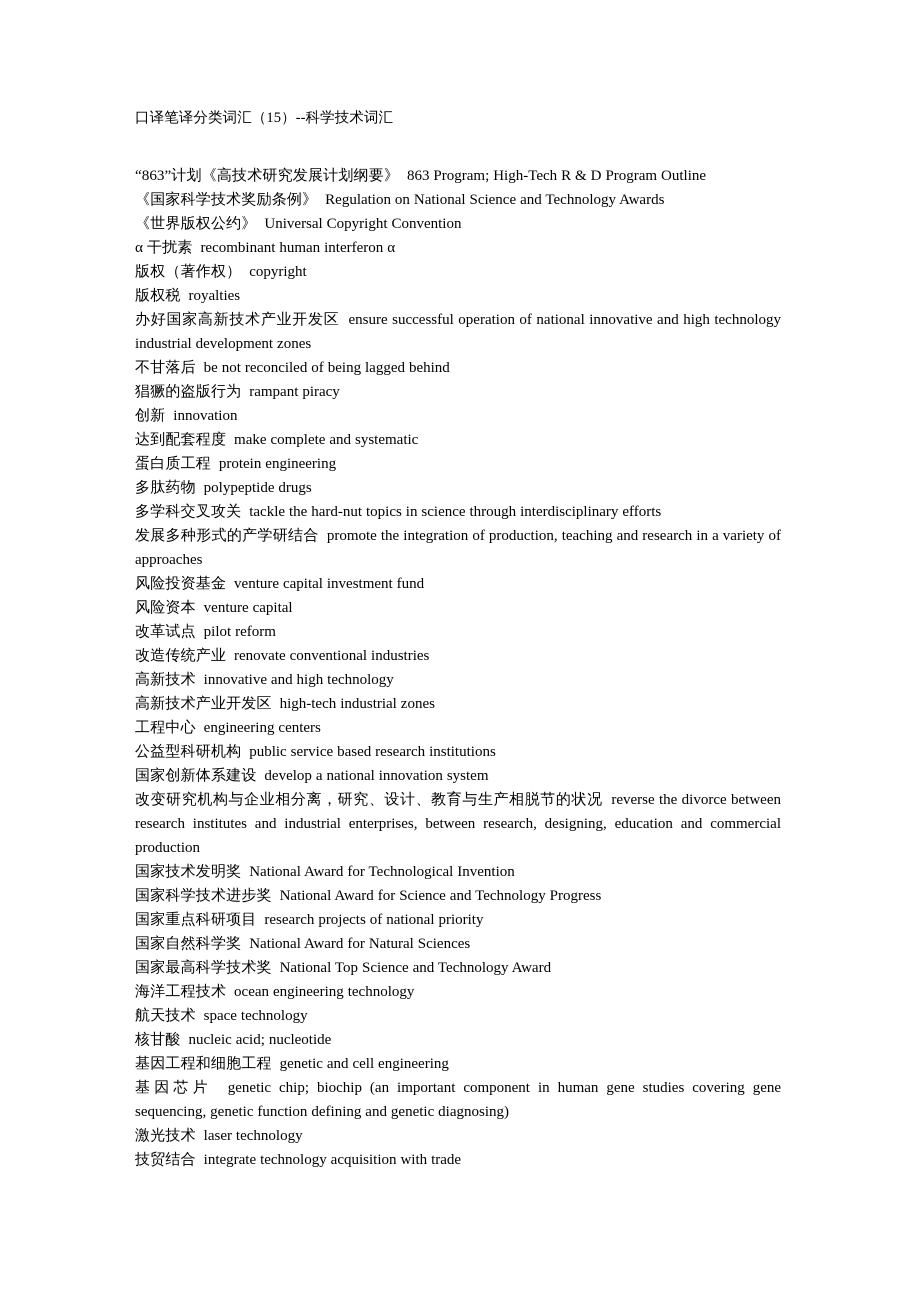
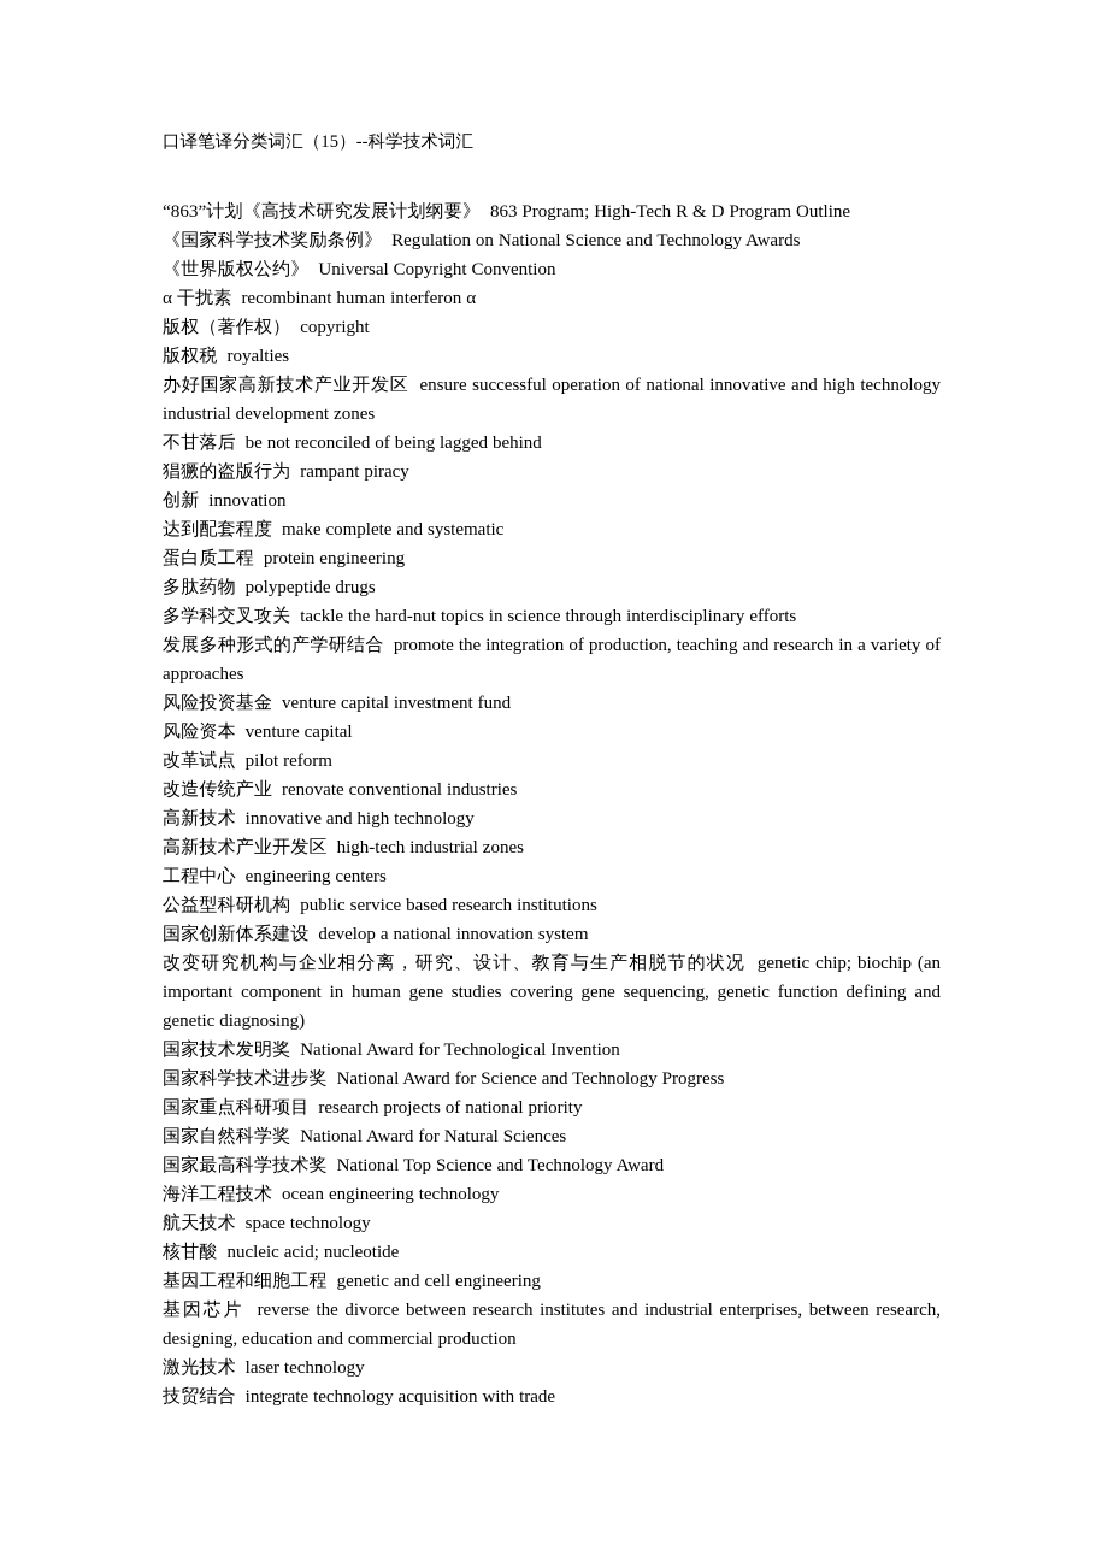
  口译笔译分类词汇（15）--科学技术词汇
  “863”计划《高技术研究发展计划纲要》 863 Program; High-Tech R & D Program Outline
  《国家科学技术奖励条例》 Regulation on National Science and Technology Awards
  《世界版权公约》 Universal Copyright Convention
  α 干扰素 recombinant human interferon α
  版权（著作权） copyright
  版权税 royalties
  办好国家高新技术产业开发区 ensure successful operation of national innovative and high technology industrial development zones
  不甘落后 be not reconciled of being lagged behind
  猖獗的盗版行为 rampant piracy
  创新 innovation
  达到配套程度 make complete and systematic
  蛋白质工程 protein engineering
  多肽药物 polypeptide drugs
  多学科交叉攻关 tackle the hard-nut topics in science through interdisciplinary efforts
  发展多种形式的产学研结合 promote the integration of production, teaching and research in a variety of approaches
  风险投资基金 venture capital investment fund
  风险资本 venture capital
  改革试点 pilot reform
  改造传统产业 renovate conventional industries
  高新技术 innovative and high technology
  高新技术产业开发区 high-tech industrial zones
  工程中心 engineering centers
  公益型科研机构 public service based research institutions
  国家创新体系建设 develop a national innovation system
- 改变研究机构与企业相分离，研究、设计、教育与生产相脱节的状况 reverse the divorce between research institutes and industrial enterprises, between research, designing, education and commercial production
+ 改变研究机构与企业相分离，研究、设计、教育与生产相脱节的状况 genetic chip; biochip (an important component in human gene studies covering gene sequencing, genetic function defining and genetic diagnosing)
  国家技术发明奖 National Award for Technological Invention
  国家科学技术进步奖 National Award for Science and Technology Progress
  国家重点科研项目 research projects of national priority
  国家自然科学奖 National Award for Natural Sciences
  国家最高科学技术奖 National Top Science and Technology Award
  海洋工程技术 ocean engineering technology
  航天技术 space technology
  核甘酸 nucleic acid; nucleotide
  基因工程和细胞工程 genetic and cell engineering
- 基因芯片 genetic chip; biochip (an important component in human gene studies covering gene sequencing, genetic function defining and genetic diagnosing)
+ 基因芯片 reverse the divorce between research institutes and industrial enterprises, between research, designing, education and commercial production
  激光技术 laser technology
  技贸结合 integrate technology acquisition with trade
